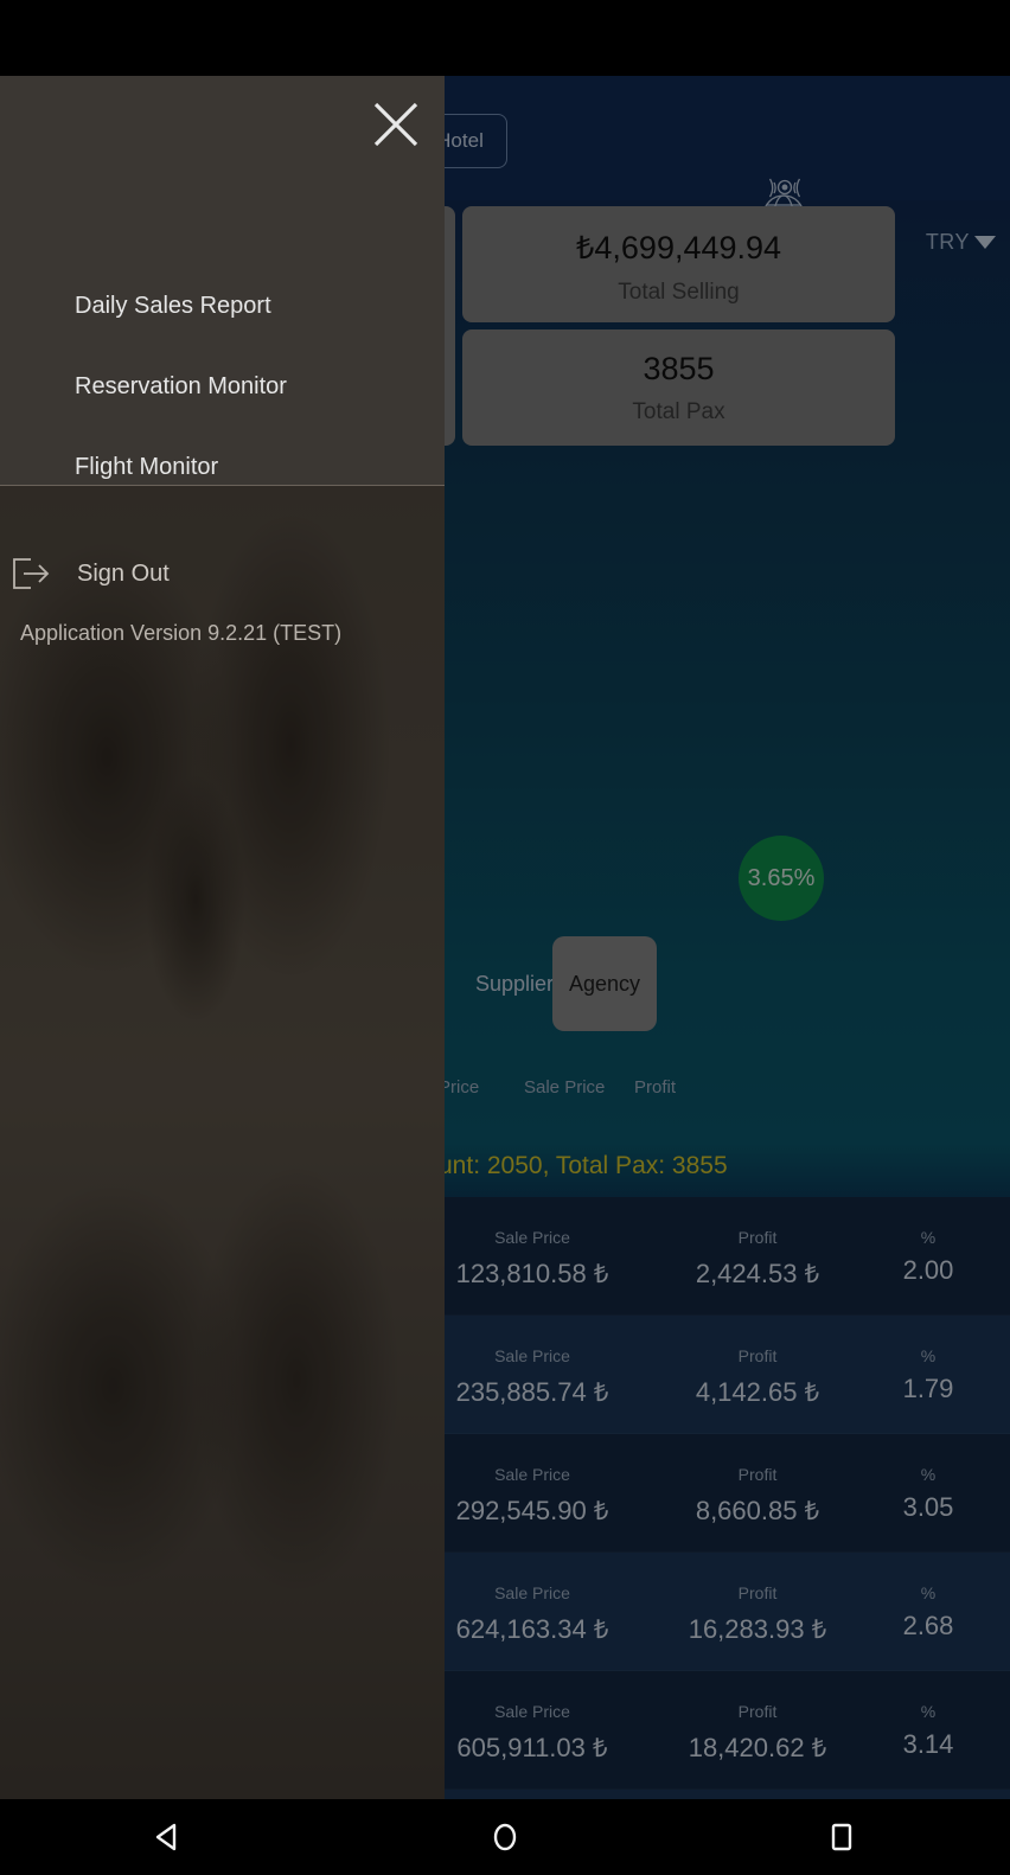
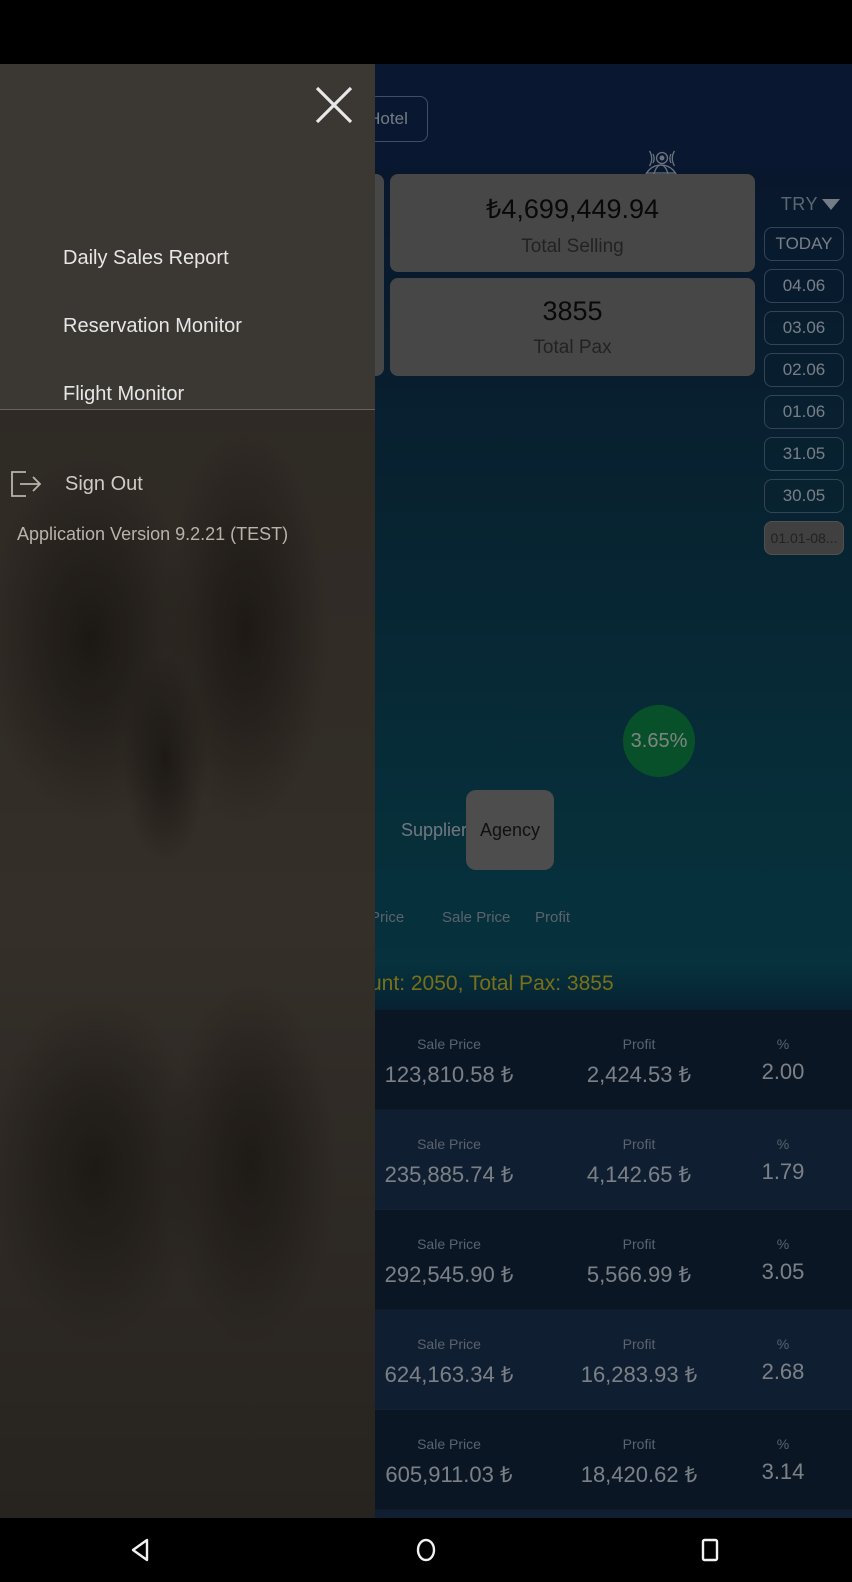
  otel
  TRY
  ₺4,699,449.94
  Total Selling
  3855
  Total Pax
+ TODAY
+ 04.06
+ 03.06
+ 02.06
+ 01.06
+ 31.05
+ 30.05
+ 01.01-08...
  3.65%
  Supplier
  Agency
  Price
  Sale Price
  Profit
  unt: 2050, Total Pax: 3855
  Sale Price
  123,810.58 ₺
  Profit
  2,424.53 ₺
  %
  2.00
  Sale Price
  235,885.74 ₺
  Profit
  4,142.65 ₺
  %
  1.79
  Sale Price
  292,545.90 ₺
  Profit
- 8,660.85 ₺
+ 5,566.99 ₺
  %
  3.05
  Sale Price
  624,163.34 ₺
  Profit
  16,283.93 ₺
  %
  2.68
  Sale Price
  605,911.03 ₺
  Profit
  18,420.62 ₺
  %
  3.14
  Daily Sales Report
  Reservation Monitor
  Flight Monitor
  Sign Out
  Application Version 9.2.21 (TEST)
